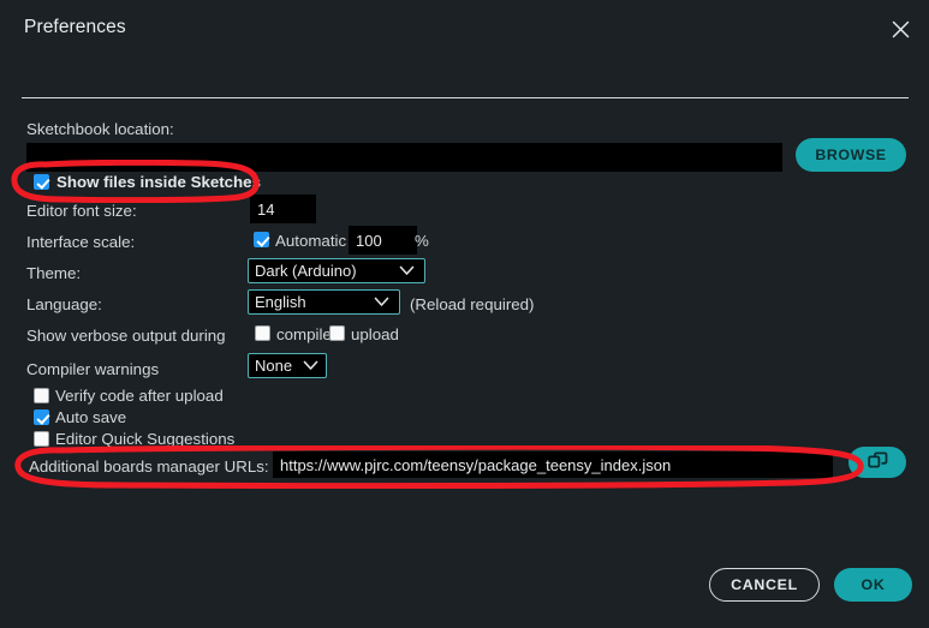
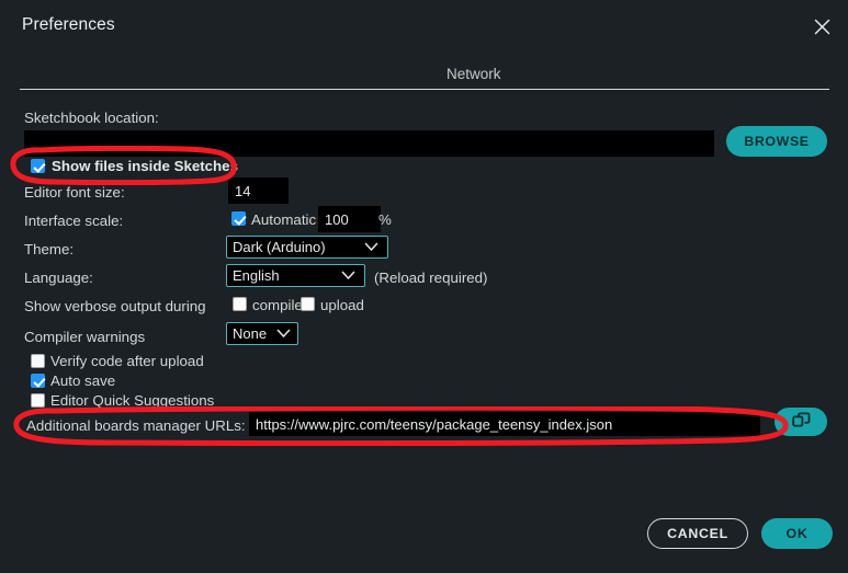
  Preferences
+ Network
  Sketchbook location:
  BROWSE
  Show files inside Sketche
  Editor font size:
  14
  Interface scale:
  Automatic
  100
  %
  Theme:
  Dark (Arduino)
  Language:
  English
  (Reload required)
  Show verbose output during
  compile
  upload
  Compiler warnings
  None
  Verify code after upload
  Auto save
  Editor Quick Suggestions
  Additional boards manager URLs:
  https://www.pjrc.com/teensy/package_teensy_index.json
  CANCEL
  OK
